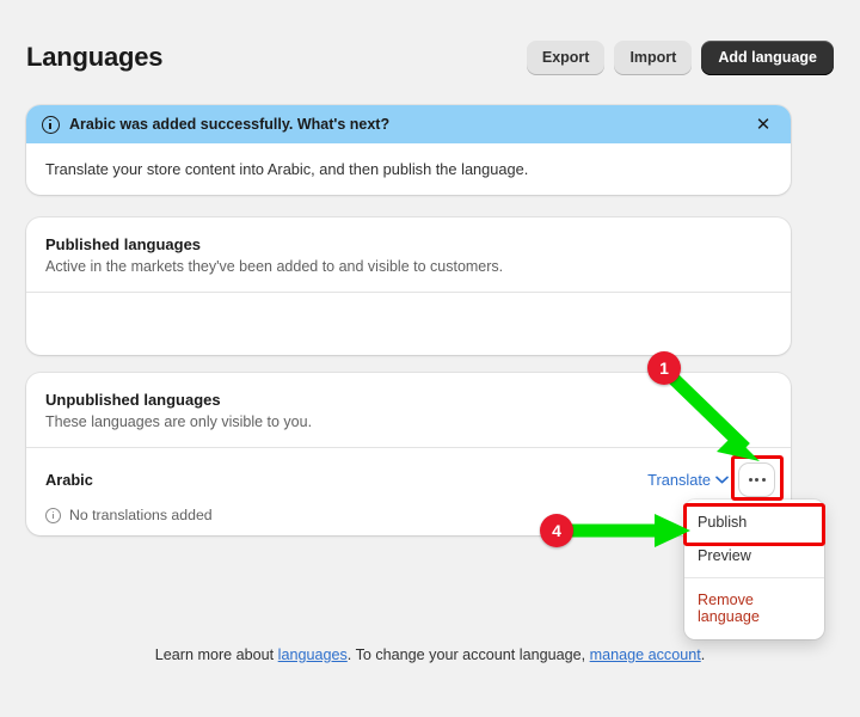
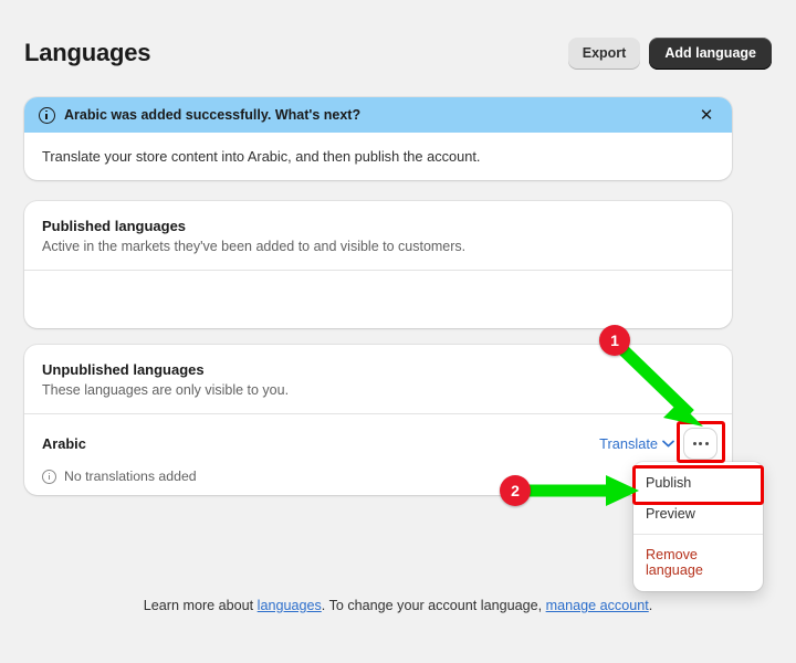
  Languages
  Export
- Import
  Add language
  Arabic was added successfully. What's next?
  ✕
- Translate your store content into Arabic, and then publish the language.
+ Translate your store content into Arabic, and then publish the account.
  Published languages
  Active in the markets they've been added to and visible to customers.
  Unpublished languages
  These languages are only visible to you.
  Arabic
  Translate
  No translations added
  Learn more about languages. To change your account language, manage account.
  Publish
  Preview
  Remove language
  1
- 4
+ 2
